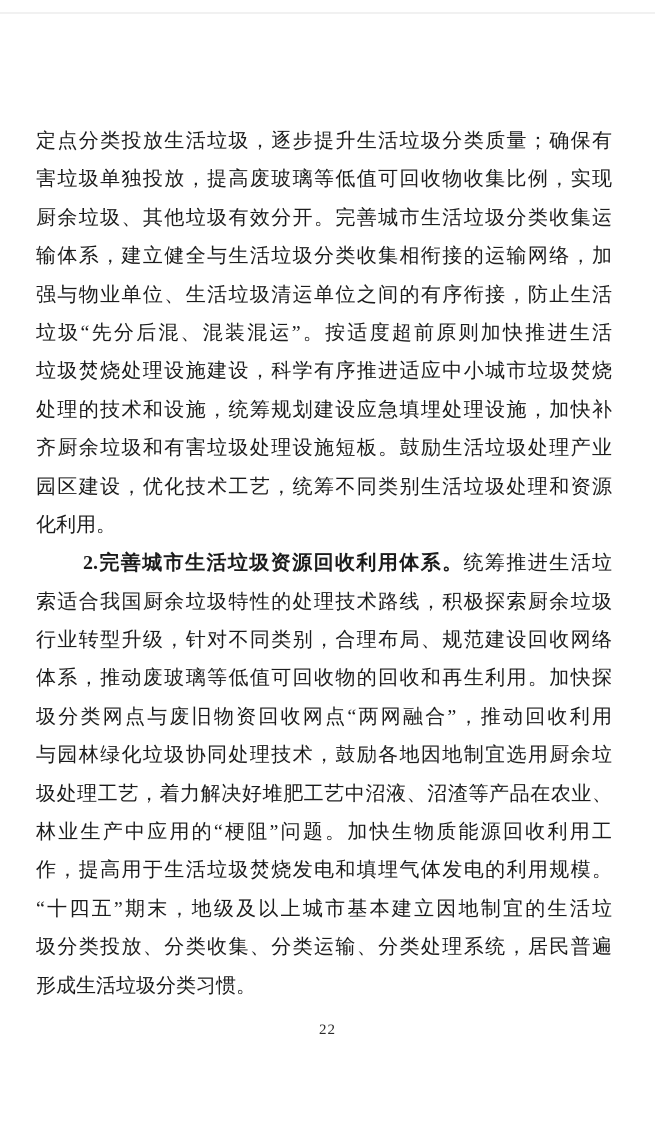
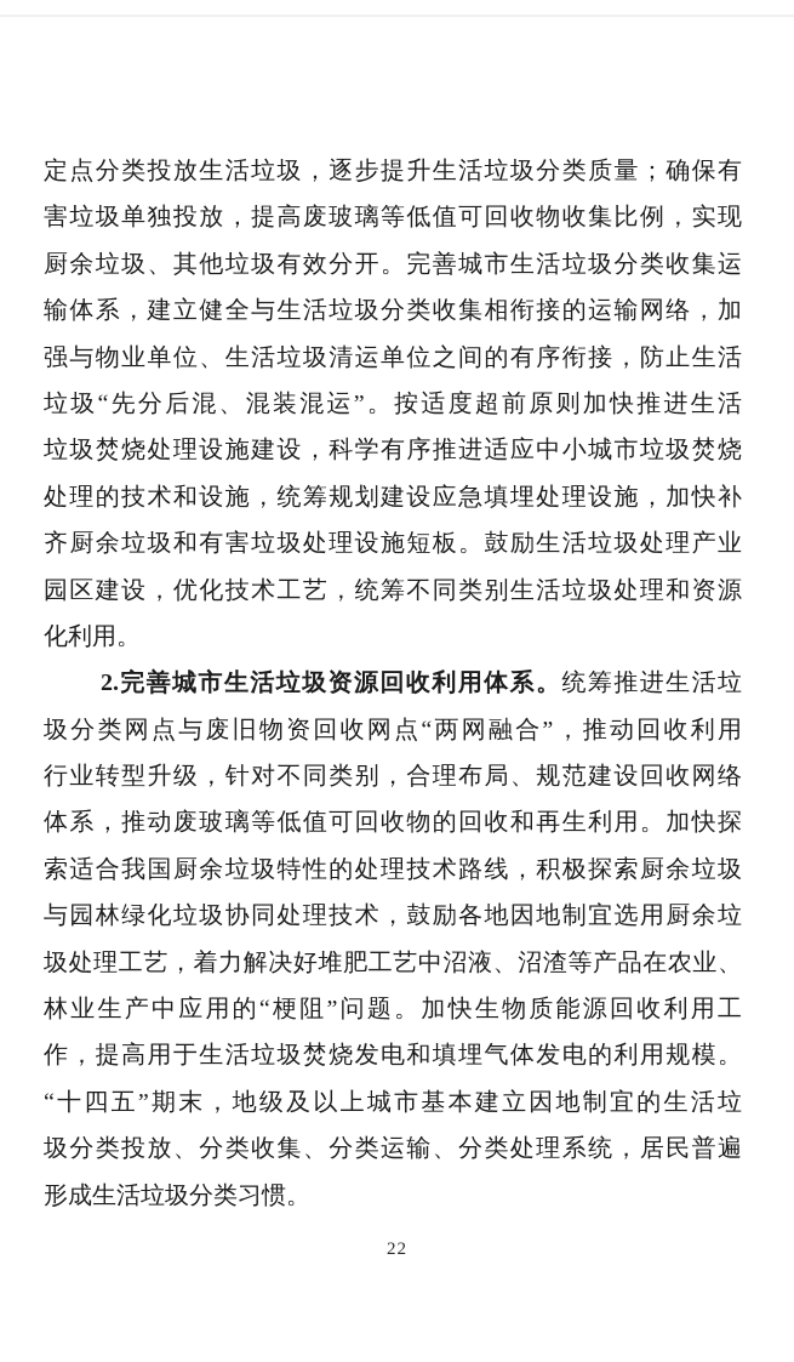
  定点分类投放生活垃圾，逐步提升生活垃圾分类质量；确保有
  害垃圾单独投放，提高废玻璃等低值可回收物收集比例，实现
  厨余垃圾、其他垃圾有效分开。完善城市生活垃圾分类收集运
  输体系，建立健全与生活垃圾分类收集相衔接的运输网络，加
  强与物业单位、生活垃圾清运单位之间的有序衔接，防止生活
  垃圾“先分后混、混装混运”。按适度超前原则加快推进生活
  垃圾焚烧处理设施建设，科学有序推进适应中小城市垃圾焚烧
  处理的技术和设施，统筹规划建设应急填埋处理设施，加快补
  齐厨余垃圾和有害垃圾处理设施短板。鼓励生活垃圾处理产业
  园区建设，优化技术工艺，统筹不同类别生活垃圾处理和资源
  化利用。
  2.完善城市生活垃圾资源回收利用体系。统筹推进生活垃
- 索适合我国厨余垃圾特性的处理技术路线，积极探索厨余垃圾
+ 圾分类网点与废旧物资回收网点“两网融合”，推动回收利用
  行业转型升级，针对不同类别，合理布局、规范建设回收网络
  体系，推动废玻璃等低值可回收物的回收和再生利用。加快探
- 圾分类网点与废旧物资回收网点“两网融合”，推动回收利用
+ 索适合我国厨余垃圾特性的处理技术路线，积极探索厨余垃圾
  与园林绿化垃圾协同处理技术，鼓励各地因地制宜选用厨余垃
  圾处理工艺，着力解决好堆肥工艺中沼液、沼渣等产品在农业、
  林业生产中应用的“梗阻”问题。加快生物质能源回收利用工
  作，提高用于生活垃圾焚烧发电和填埋气体发电的利用规模。
  “十四五”期末，地级及以上城市基本建立因地制宜的生活垃
  圾分类投放、分类收集、分类运输、分类处理系统，居民普遍
  形成生活垃圾分类习惯。
  22
